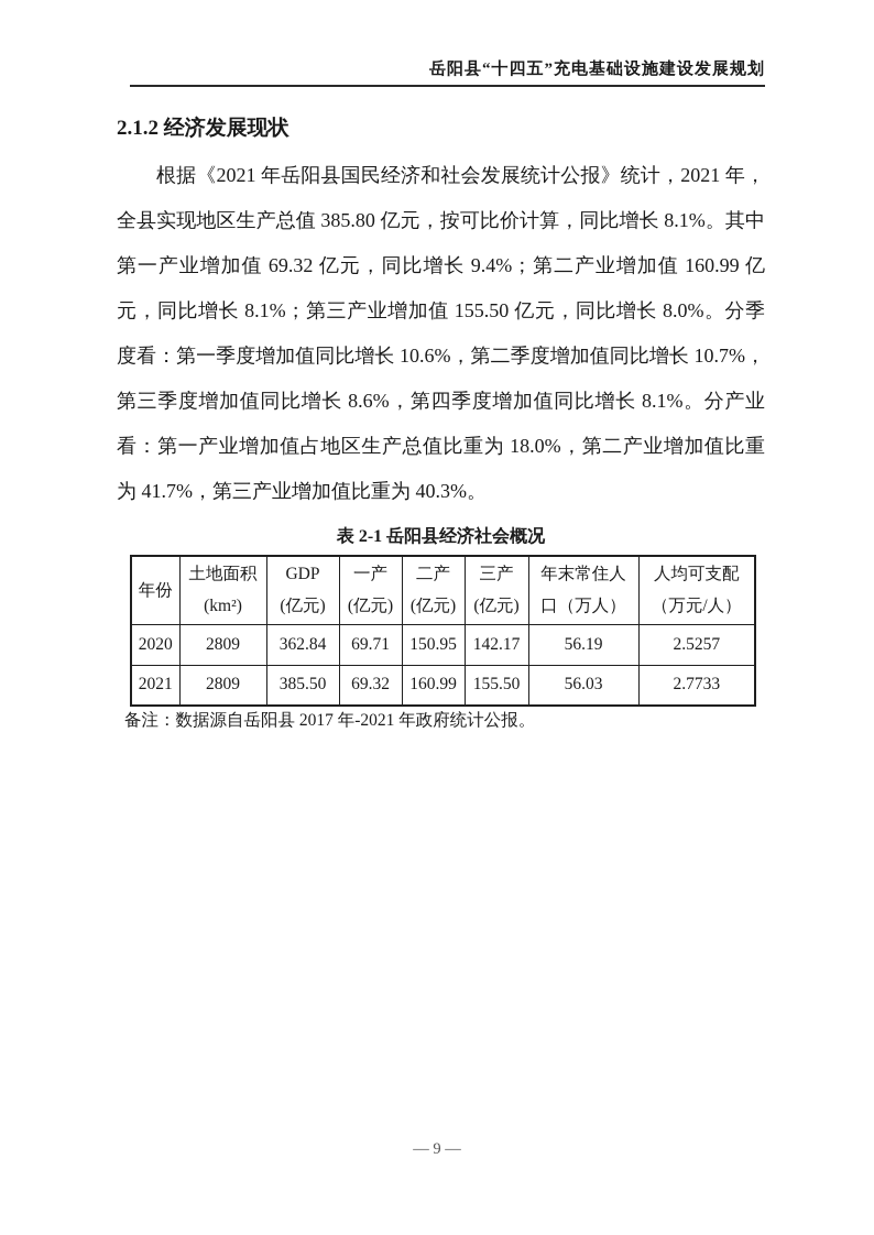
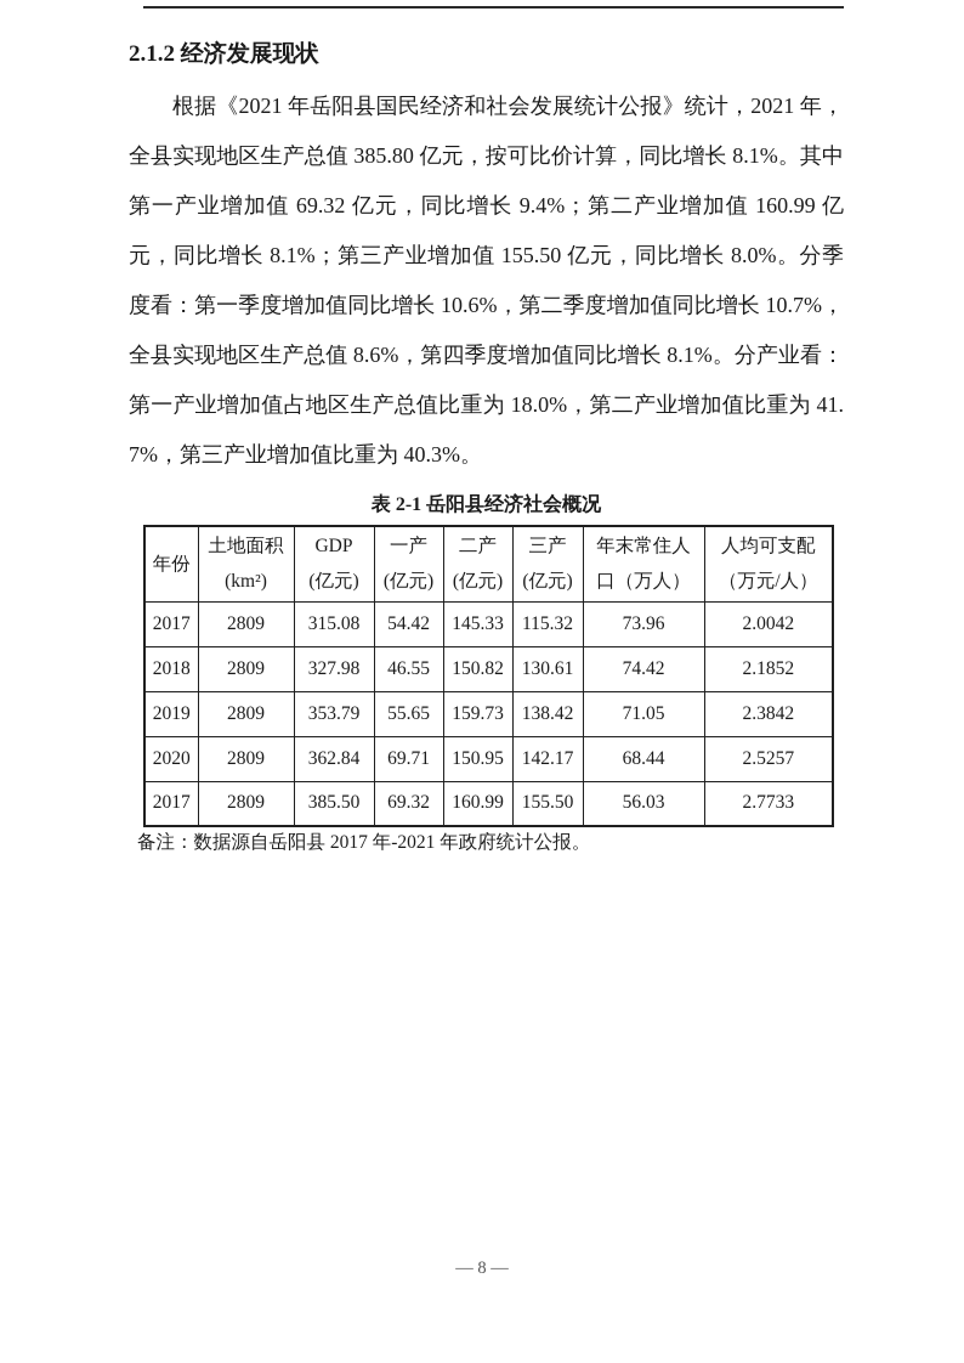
- 岳阳县“十四五”充电基础设施建设发展规划
  2.1.2 经济发展现状
- 根据《2021 年岳阳县国民经济和社会发展统计公报》统计，2021 年，全县实现地区生产总值 385.80 亿元，按可比价计算，同比增长 8.1%。其中第一产业增加值 69.32 亿元，同比增长 9.4%；第二产业增加值 160.99 亿元，同比增长 8.1%；第三产业增加值 155.50 亿元，同比增长 8.0%。分季度看：第一季度增加值同比增长 10.6%，第二季度增加值同比增长 10.7%，第三季度增加值同比增长 8.6%，第四季度增加值同比增长 8.1%。分产业看：第一产业增加值占地区生产总值比重为 18.0%，第二产业增加值比重为 41.7%，第三产业增加值比重为 40.3%。
+ 根据《2021 年岳阳县国民经济和社会发展统计公报》统计，2021 年，全县实现地区生产总值 385.80 亿元，按可比价计算，同比增长 8.1%。其中第一产业增加值 69.32 亿元，同比增长 9.4%；第二产业增加值 160.99 亿元，同比增长 8.1%；第三产业增加值 155.50 亿元，同比增长 8.0%。分季度看：第一季度增加值同比增长 10.6%，第二季度增加值同比增长 10.7%，全县实现地区生产总值 8.6%，第四季度增加值同比增长 8.1%。分产业看：第一产业增加值占地区生产总值比重为 18.0%，第二产业增加值比重为 41.7%，第三产业增加值比重为 40.3%。
  表 2-1 岳阳县经济社会概况
  年份	土地面积 (km²)	GDP (亿元)	一产 (亿元)	二产 (亿元)	三产 (亿元)	年末常住人 口（万人）	人均可支配 （万元/人）
+ 2017	2809	315.08	54.42	145.33	115.32	73.96	2.0042
+ 2018	2809	327.98	46.55	150.82	130.61	74.42	2.1852
+ 2019	2809	353.79	55.65	159.73	138.42	71.05	2.3842
- 2020	2809	362.84	69.71	150.95	142.17	56.19	2.5257
+ 2020	2809	362.84	69.71	150.95	142.17	68.44	2.5257
- 2021	2809	385.50	69.32	160.99	155.50	56.03	2.7733
+ 2017	2809	385.50	69.32	160.99	155.50	56.03	2.7733
  备注：数据源自岳阳县 2017 年-2021 年政府统计公报。
- — 9 —
+ — 8 —
